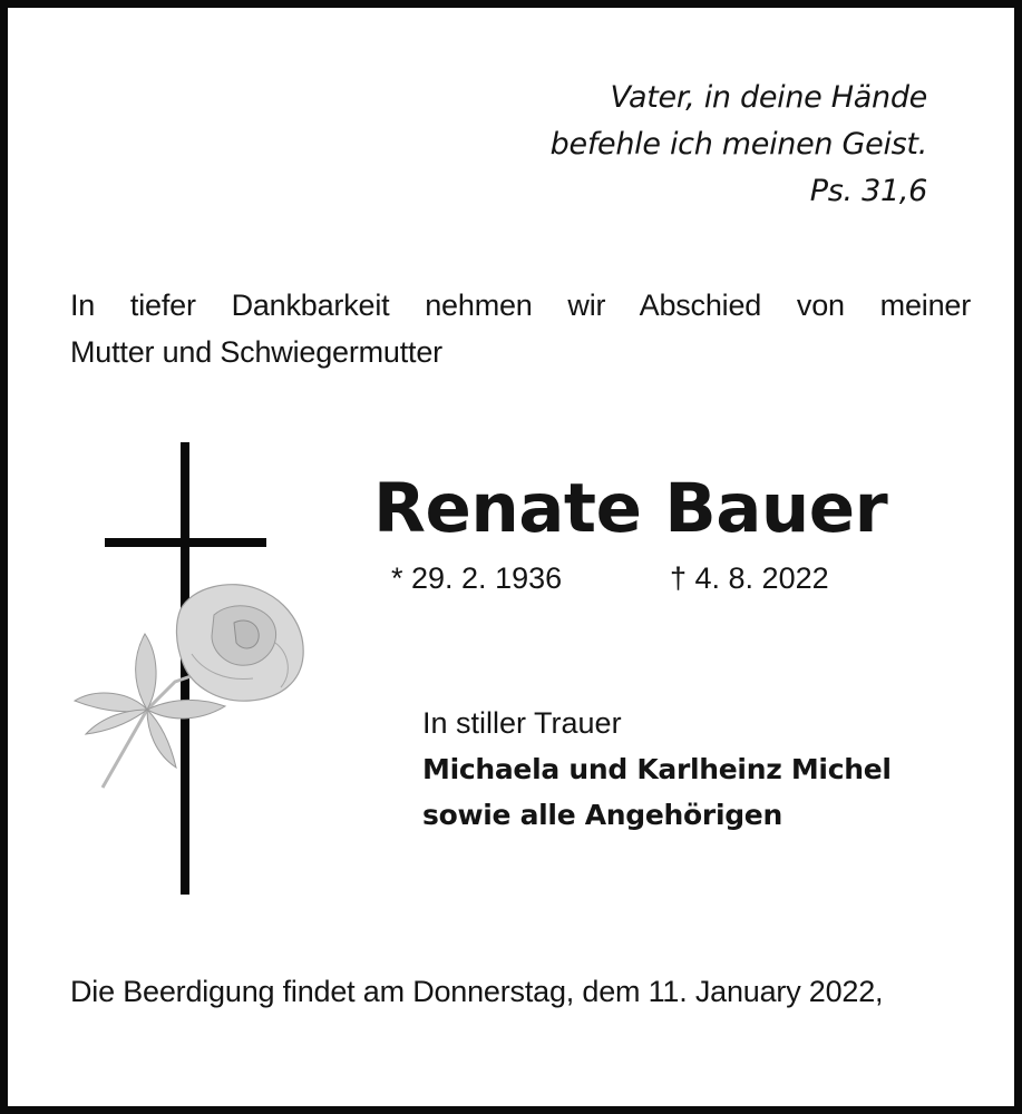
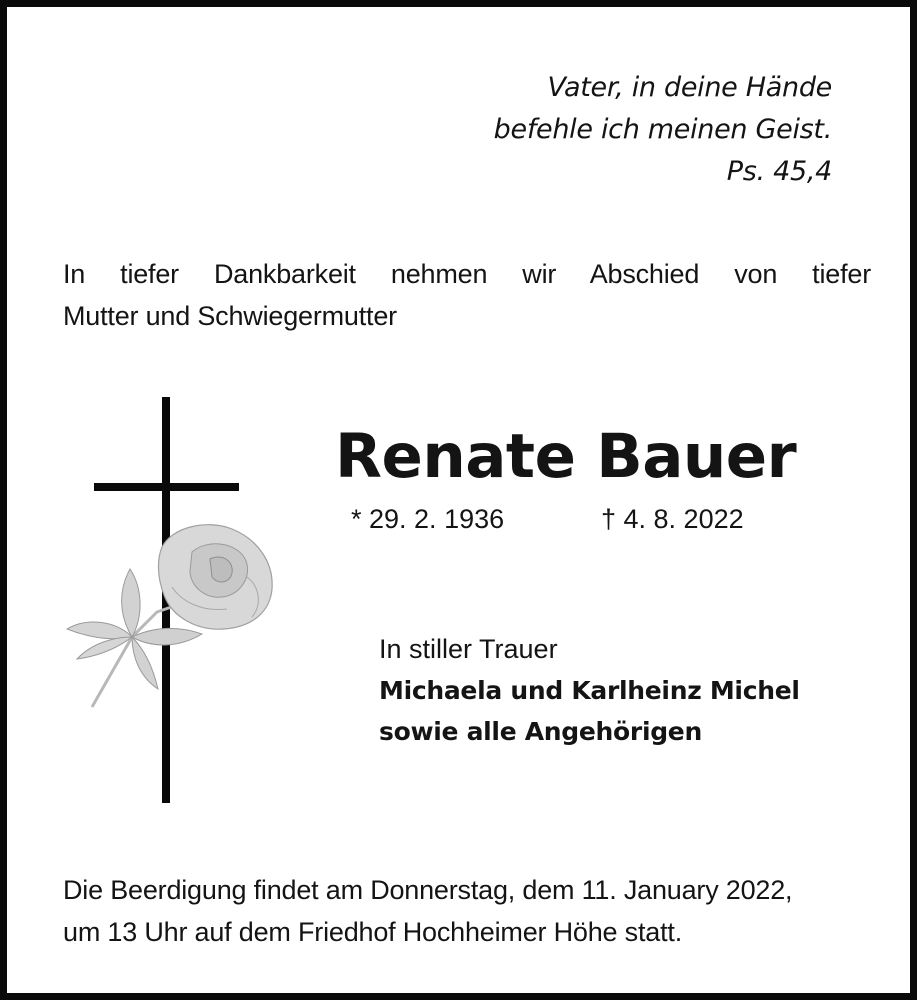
  Vater, in deine Hände
  befehle ich meinen Geist.
- Ps. 31,6
+ Ps. 45,4
- In tiefer Dankbarkeit nehmen wir Abschied von meiner
+ In tiefer Dankbarkeit nehmen wir Abschied von tiefer
  Mutter und Schwiegermutter
  Renate Bauer
  * 29. 2. 1936
  † 4. 8. 2022
  In stiller Trauer
  Michaela und Karlheinz Michel
  sowie alle Angehörigen
  Die Beerdigung findet am Donnerstag, dem 11. January 2022,
+ um 13 Uhr auf dem Friedhof Hochheimer Höhe statt.
